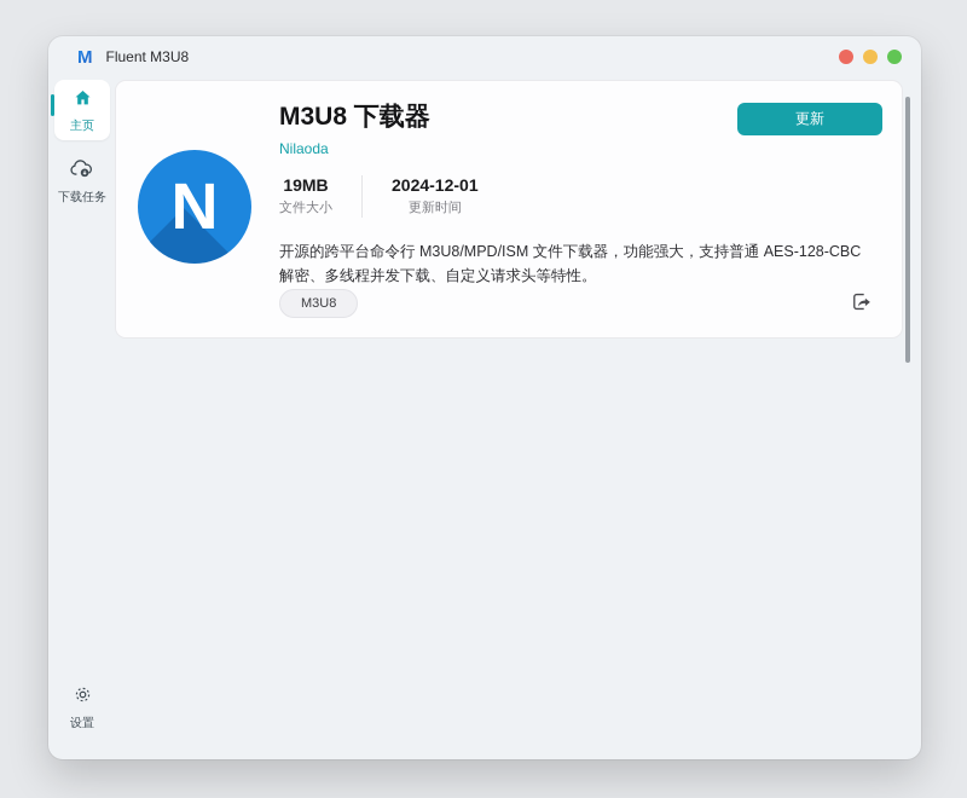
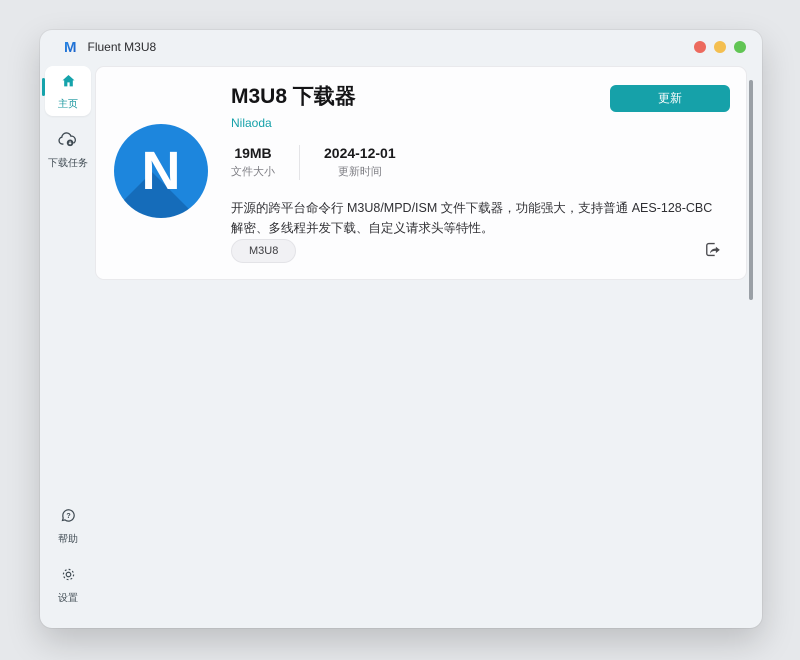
  M
  Fluent M3U8
  主页
  下载任务
+ ?
+ 帮助
  设置
  N
  M3U8 下载器
  Nilaoda
  更新
  19MB
  文件大小
  2024-12-01
  更新时间
  开源的跨平台命令行 M3U8/MPD/ISM 文件下载器，功能强大，支持普通 AES-128-CBC 解密、多线程并发下载、自定义请求头等特性。
  M3U8
